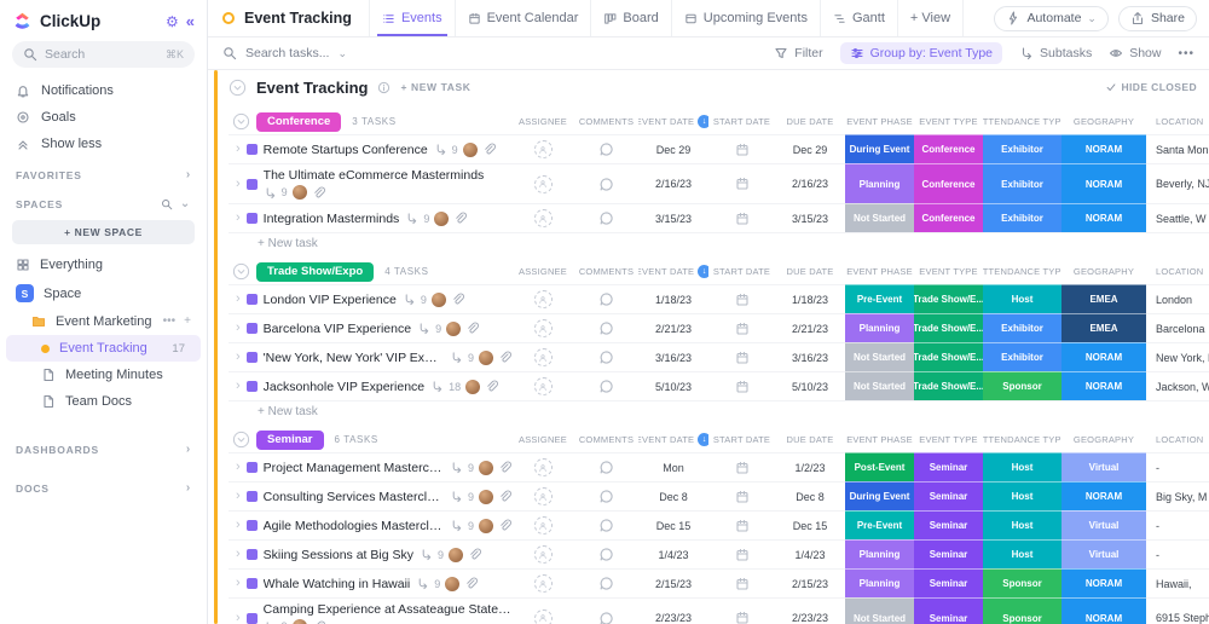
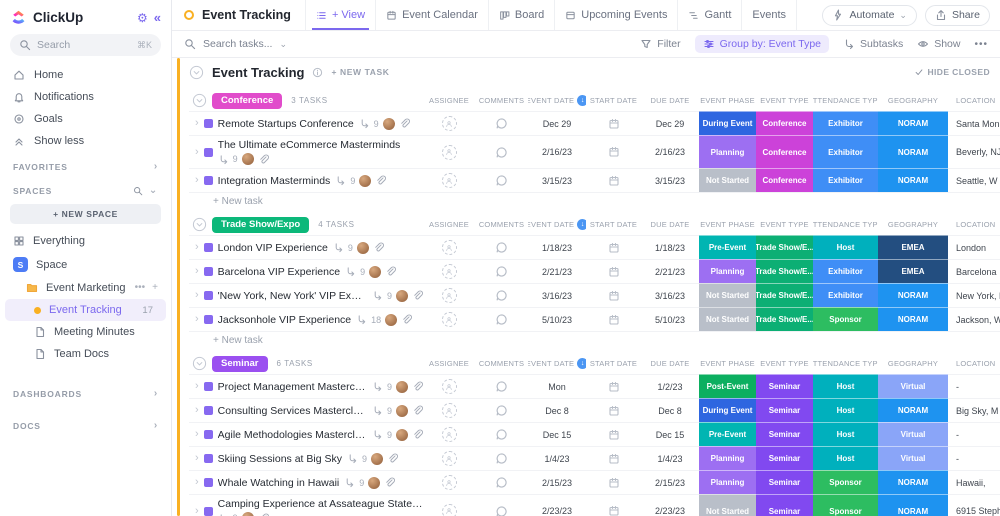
  ClickUp
  ⚙
  «
  Search
  ⌘K
+ Home
  Notifications
  Goals
  Show less
  FAVORITES
  ›
  SPACES
  ⌄
  + NEW SPACE
  Everything
  S
  Space
  Event Marketing
  •••
  +
  Event Tracking
  17
  Meeting Minutes
  Team Docs
  DASHBOARDS
  ›
  DOCS
  ›
  Event Tracking
- Events
+ + View
  Event Calendar
  Board
  Upcoming Events
  Gantt
- + View
+ Events
  Automate
  ⌄
  Share
  Search tasks...
  ⌄
  Filter
  Group by: Event Type
  Subtasks
  Show
  •••
  Event Tracking
  + NEW TASK
  HIDE CLOSED
  Conference
  3 TASKS
  ASSIGNEE
  COMMENTS
  EVENT DATE
  START DATE
  DUE DATE
  EVENT PHASE
  EVENT TYPE
  TTENDANCE TYP
  GEOGRAPHY
  LOCATION
  ›
  Remote Startups Conference
  9
  Dec 29
  Dec 29
  During Event
  Conference
  Exhibitor
  NORAM
  Santa Mon
  ›
  The Ultimate eCommerce Masterminds
  9
  2/16/23
  2/16/23
  Planning
  Conference
  Exhibitor
  NORAM
  Beverly, NJ
  ›
  Integration Masterminds
  9
  3/15/23
  3/15/23
  Not Started
  Conference
  Exhibitor
  NORAM
  Seattle, W
  + New task
  Trade Show/Expo
  4 TASKS
  ASSIGNEE
  COMMENTS
  EVENT DATE
  START DATE
  DUE DATE
  EVENT PHASE
  EVENT TYPE
  TTENDANCE TYP
  GEOGRAPHY
  LOCATION
  ›
  London VIP Experience
  9
  1/18/23
  1/18/23
  Pre-Event
  Trade Show/E..
  Host
  EMEA
  London
  ›
  Barcelona VIP Experience
  9
  2/21/23
  2/21/23
  Planning
  Trade Show/E..
  Exhibitor
  EMEA
  Barcelona
  ›
  'New York, New York' VIP Exper
  9
  3/16/23
  3/16/23
  Not Started
  Trade Show/E..
  Exhibitor
  NORAM
  New York,
  ›
  Jacksonhole VIP Experience
  18
  5/10/23
  5/10/23
  Not Started
  Trade Show/E..
  Sponsor
  NORAM
  Jackson, W
  + New task
  Seminar
  6 TASKS
  ASSIGNEE
  COMMENTS
  EVENT DATE
  START DATE
  DUE DATE
  EVENT PHASE
  EVENT TYPE
  TTENDANCE TYP
  GEOGRAPHY
  LOCATION
  ›
  Project Management Masterclas
  9
  Mon
  1/2/23
  Post-Event
  Seminar
  Host
  Virtual
  -
  ›
  Consulting Services Masterclass
  9
  Dec 8
  Dec 8
  During Event
  Seminar
  Host
  NORAM
  Big Sky, M
  ›
  Agile Methodologies Masterclas
  9
  Dec 15
  Dec 15
  Pre-Event
  Seminar
  Host
  Virtual
  -
  ›
  Skiing Sessions at Big Sky
  9
  1/4/23
  1/4/23
  Planning
  Seminar
  Host
  Virtual
  -
  ›
  Whale Watching in Hawaii
  9
  2/15/23
  2/15/23
  Planning
  Seminar
  Sponsor
  NORAM
  Hawaii,
  ›
  Camping Experience at Assateague State P
  2/23/23
  2/23/23
  Not Started
  Seminar
  Sponsor
  NORAM
  6915 Step
